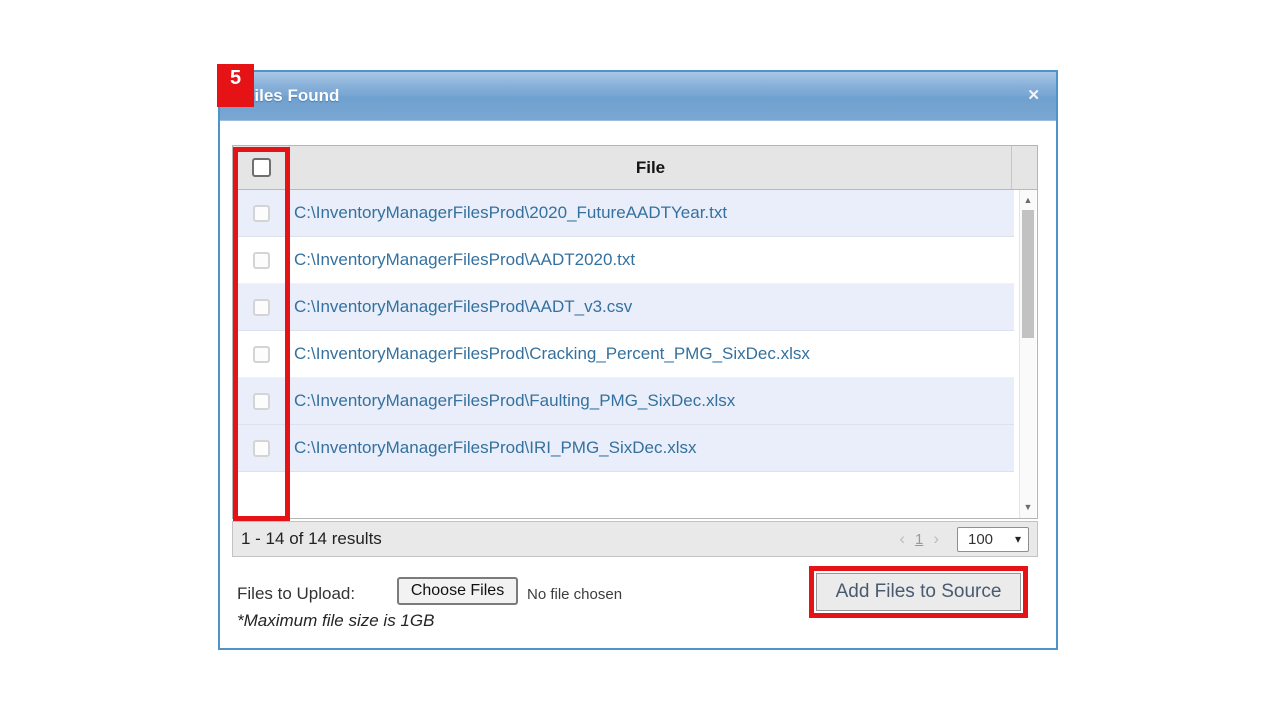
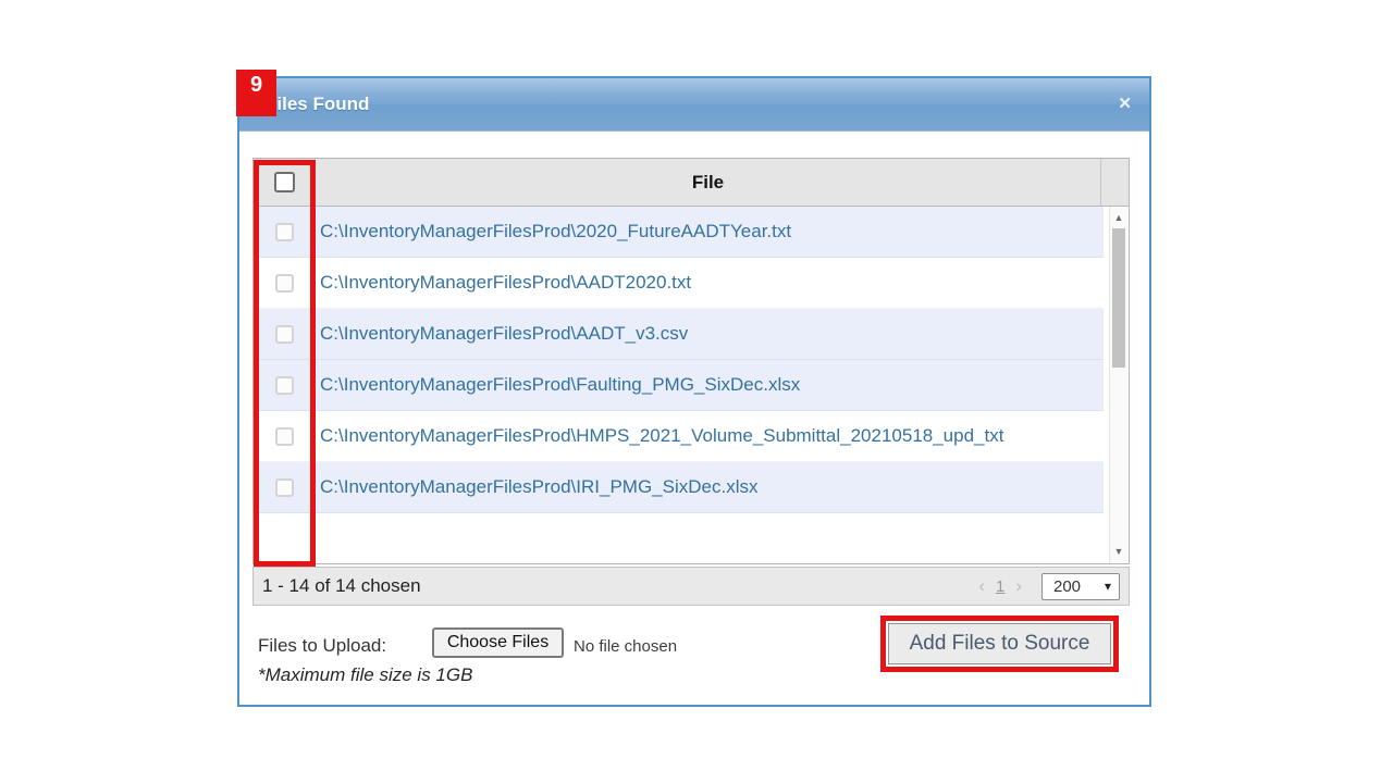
  iles Found
  ✕
  File
  C:\InventoryManagerFilesProd\2020_FutureAADTYear.txt
  C:\InventoryManagerFilesProd\AADT2020.txt
  C:\InventoryManagerFilesProd\AADT_v3.csv
- C:\InventoryManagerFilesProd\Cracking_Percent_PMG_SixDec.xlsx
  C:\InventoryManagerFilesProd\Faulting_PMG_SixDec.xlsx
+ C:\InventoryManagerFilesProd\HMPS_2021_Volume_Submittal_20210518_upd_txt
  C:\InventoryManagerFilesProd\IRI_PMG_SixDec.xlsx
  ▲
  ▼
- 1 - 14 of 14 results
+ 1 - 14 of 14 chosen
  ‹
  1
  ›
- 100
+ 200
  ▾
  Files to Upload:
  Choose Files
  No file chosen
  *Maximum file size is 1GB
  Add Files to Source
- 5
+ 9
